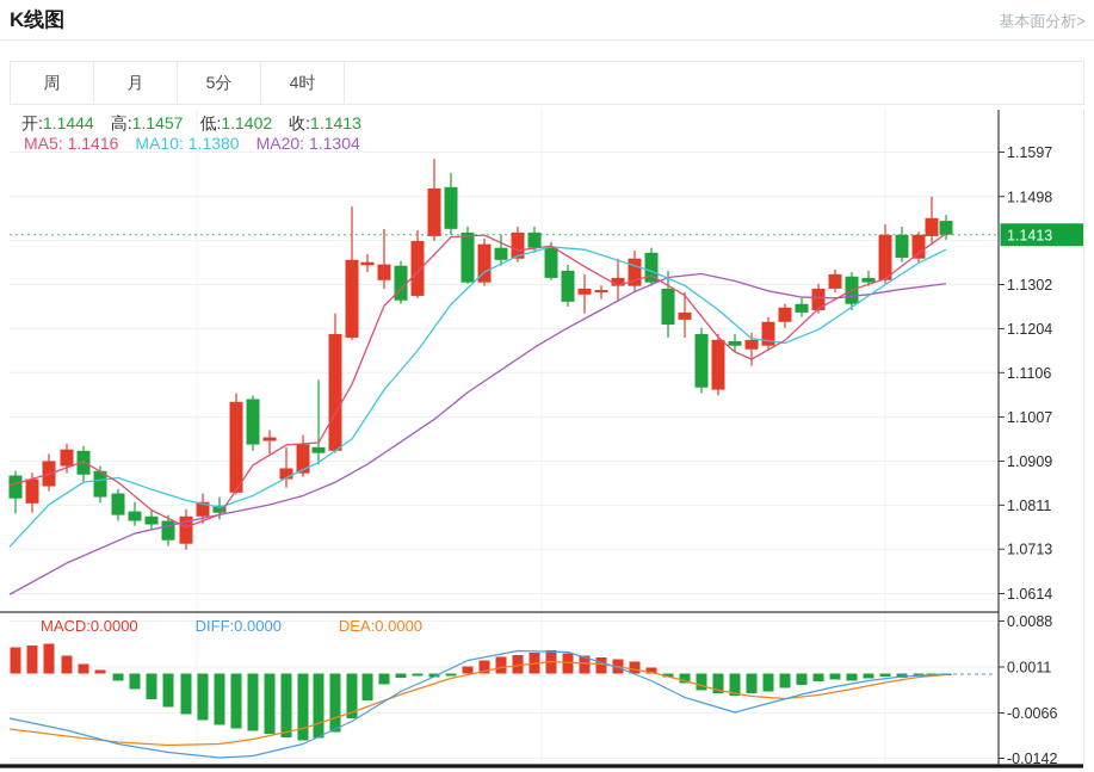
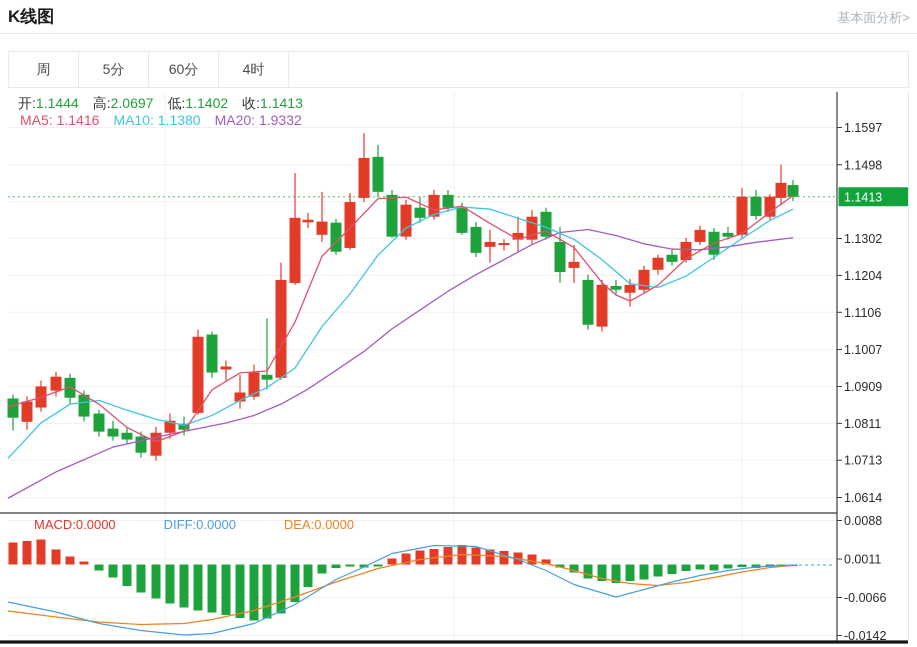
  K线图
  基本面分析>
  周
- 月
  5分
+ 60分
  4时
  1.1597
  1.1498
  1.1302
  1.1204
  1.1106
  1.1007
  1.0909
  1.0811
  1.0713
  1.0614
  0.0088
  0.0011
  -0.0066
  -0.0142
  1.1413
  开:1.1444
- 高:1.1457
+ 高:2.0697
  低:1.1402
  收:1.1413
  MA5: 1.1416
  MA10: 1.1380
- MA20: 1.1304
+ MA20: 1.9332
  MACD:0.0000
  DIFF:0.0000
  DEA:0.0000
